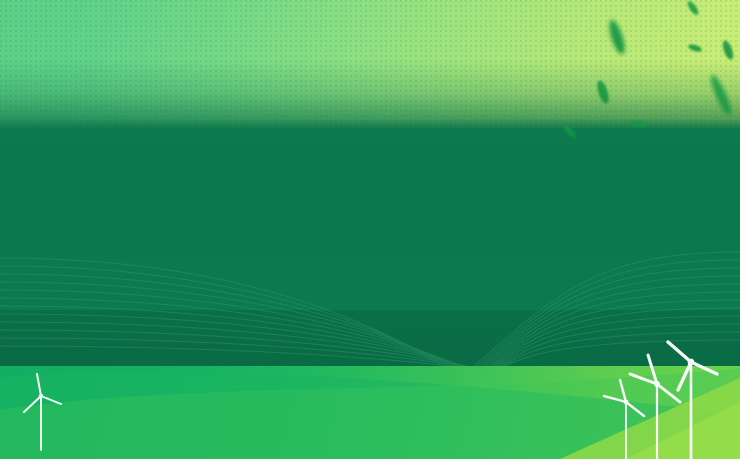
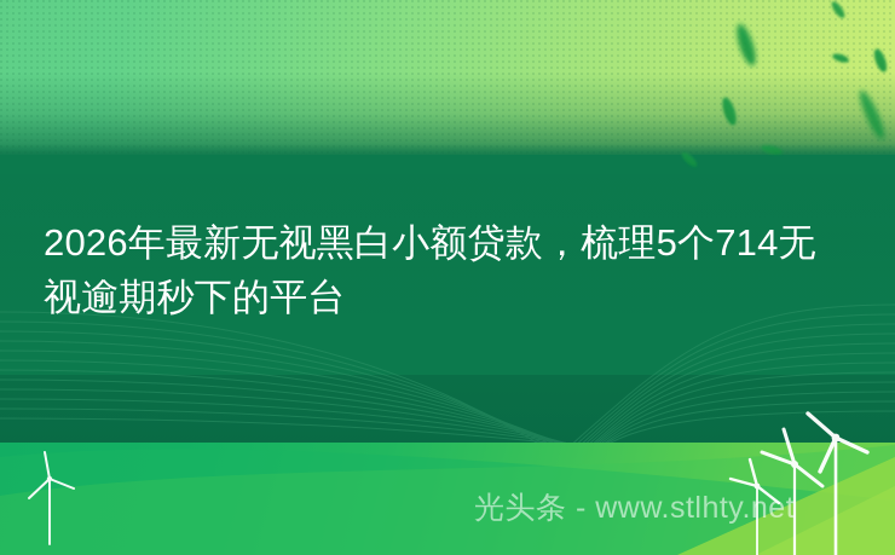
+ 2026年最新无视黑白小额贷款，梳理5个714无视逾期秒下的平台
+ 光头条 - www.stlhty.net
